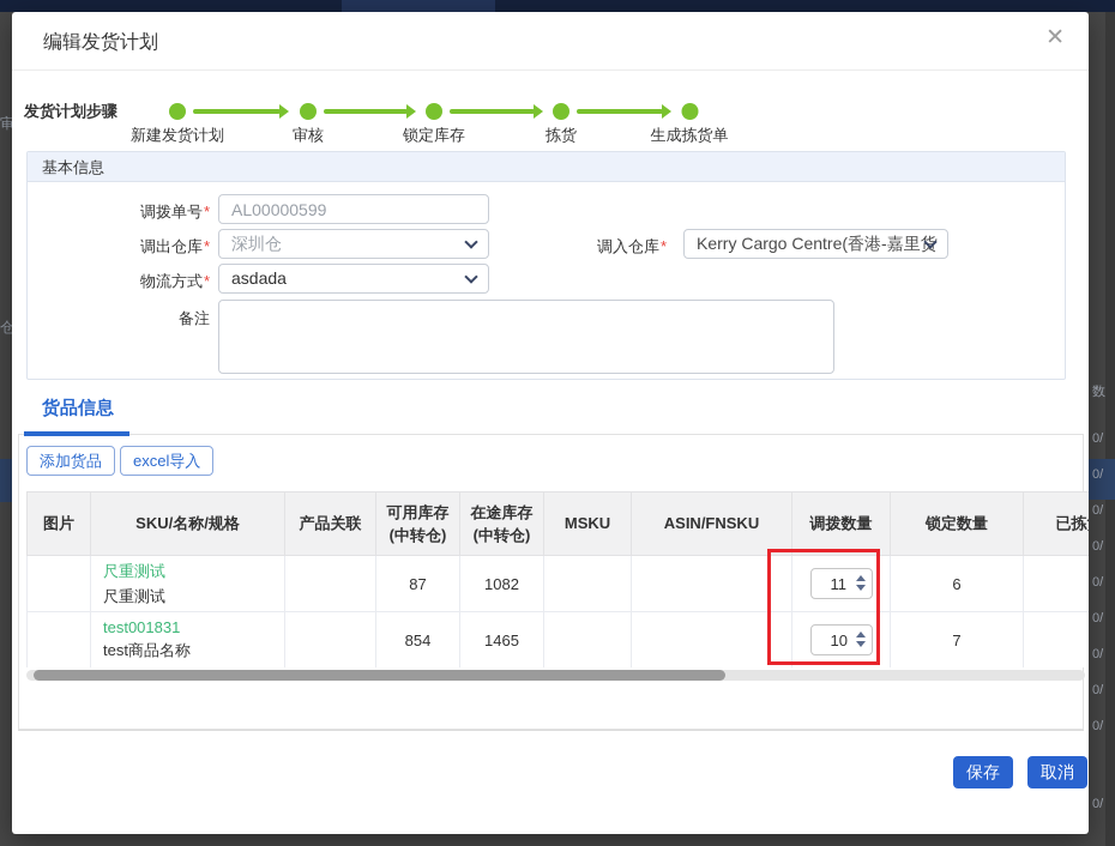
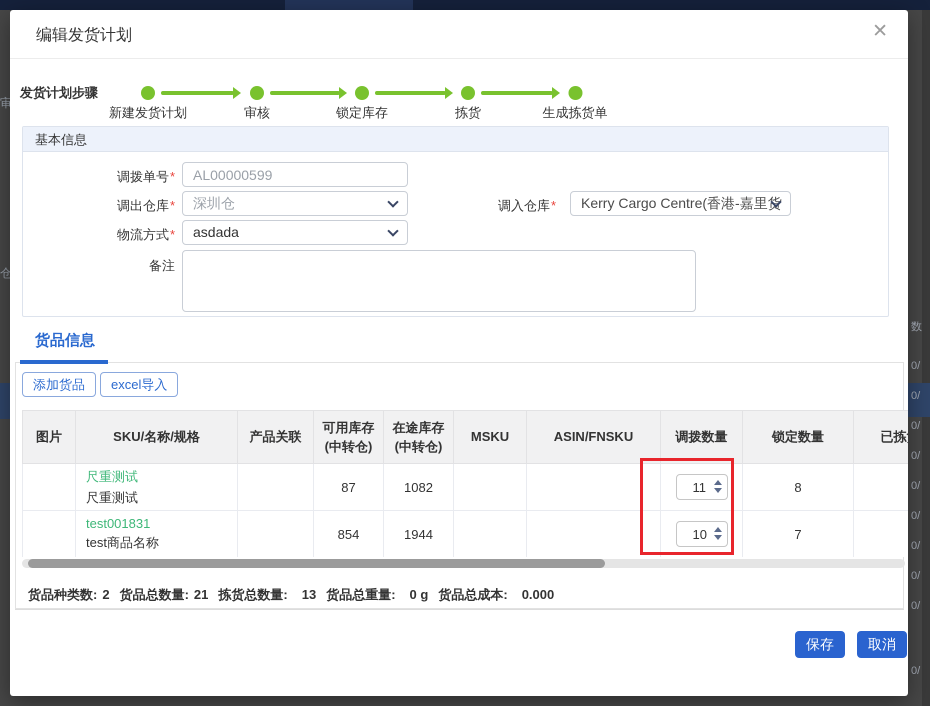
  数
  0/
  0/
  0/
  0/
  0/
  0/
  0/
  0/
  0/
  0/
  编辑发货计划
  ✕
  发货计划步骤
  新建发货计划
  审核
  锁定库存
  拣货
  生成拣货单
  基本信息
  调拨单号*
  AL00000599
  调出仓库*
  深圳仓
  调入仓库*
  Kerry Cargo Centre(香港-嘉里货
  物流方式*
  asdada
  备注
  货品信息
  添加货品
  excel导入
  图片	SKU/名称/规格	产品关联	可用库存(中转仓)	在途库存(中转仓)	MSKU	ASIN/FNSKU	调拨数量	锁定数量	已拣
- 	尺重测试 尺重测试		87	1082			11	6
+ 	尺重测试 尺重测试		87	1082			11	8
- 	test001831 test商品名称		854	1465			10	7
+ 	test001831 test商品名称		854	1944			10	7
+ 货品种类数: 2 货品总数量: 21 拣货总数量: 13 货品总重量: 0 g 货品总成本: 0.000
  保存
  取消
